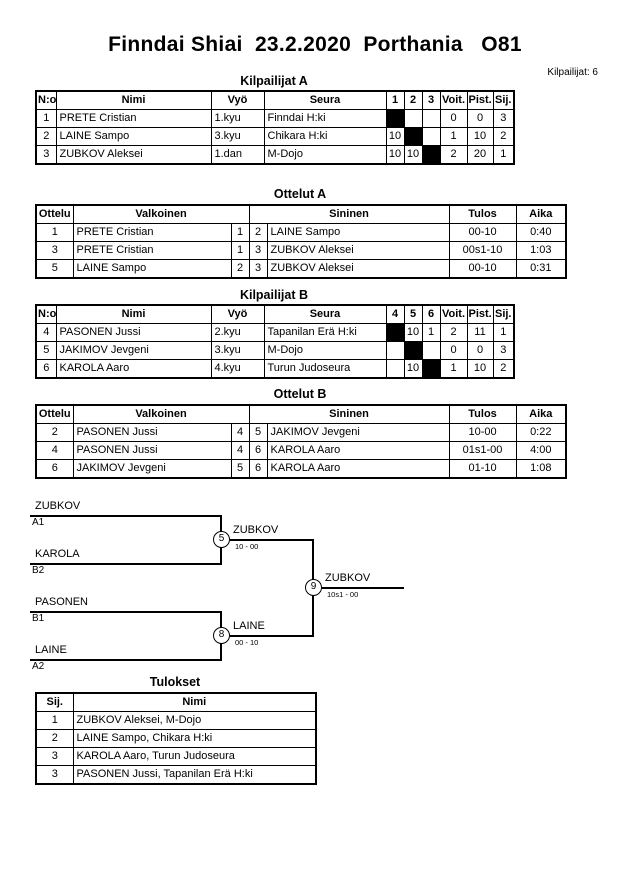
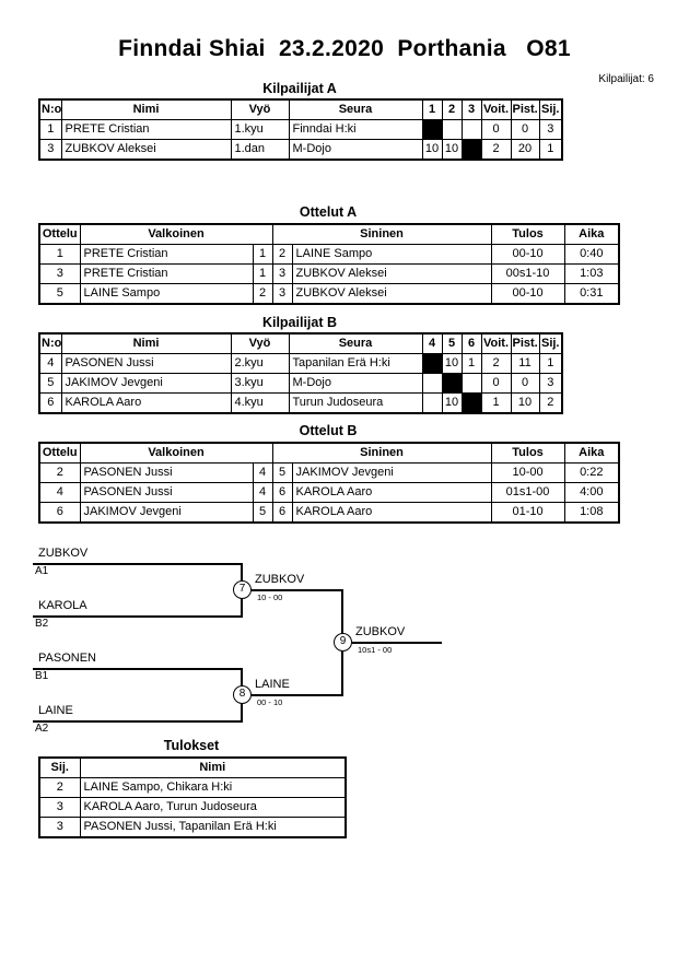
  Finndai Shiai 23.2.2020 Porthania O81
  Kilpailijat: 6
  Kilpailijat A
  N:o	Nimi	Vyö	Seura	1	2	3	Voit.	Pist.	Sij.
  1	PRETE Cristian	1.kyu	Finndai H:ki				0	0	3
- 2	LAINE Sampo	3.kyu	Chikara H:ki	10			1	10	2
  3	ZUBKOV Aleksei	1.dan	M-Dojo	10	10		2	20	1
  Ottelut A
  Ottelu	Valkoinen	Sininen	Tulos	Aika
  1	PRETE Cristian	1	2	LAINE Sampo	00-10	0:40
  3	PRETE Cristian	1	3	ZUBKOV Aleksei	00s1-10	1:03
  5	LAINE Sampo	2	3	ZUBKOV Aleksei	00-10	0:31
  Kilpailijat B
  N:o	Nimi	Vyö	Seura	4	5	6	Voit.	Pist.	Sij.
  4	PASONEN Jussi	2.kyu	Tapanilan Erä H:ki		10	1	2	11	1
  5	JAKIMOV Jevgeni	3.kyu	M-Dojo				0	0	3
  6	KAROLA Aaro	4.kyu	Turun Judoseura		10		1	10	2
  Ottelut B
  Ottelu	Valkoinen	Sininen	Tulos	Aika
  2	PASONEN Jussi	4	5	JAKIMOV Jevgeni	10-00	0:22
  4	PASONEN Jussi	4	6	KAROLA Aaro	01s1-00	4:00
  6	JAKIMOV Jevgeni	5	6	KAROLA Aaro	01-10	1:08
  ZUBKOV
  A1
  KAROLA
  B2
- 5
+ 7
  ZUBKOV
  10 - 00
  PASONEN
  B1
  LAINE
  A2
  8
  LAINE
  00 - 10
  9
  ZUBKOV
  10s1 - 00
  Tulokset
  Sij.	Nimi
- 1	ZUBKOV Aleksei, M-Dojo
  2	LAINE Sampo, Chikara H:ki
  3	KAROLA Aaro, Turun Judoseura
  3	PASONEN Jussi, Tapanilan Erä H:ki
